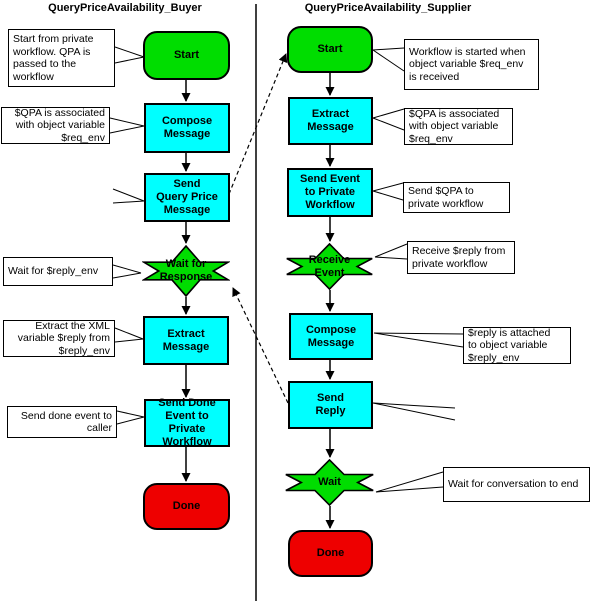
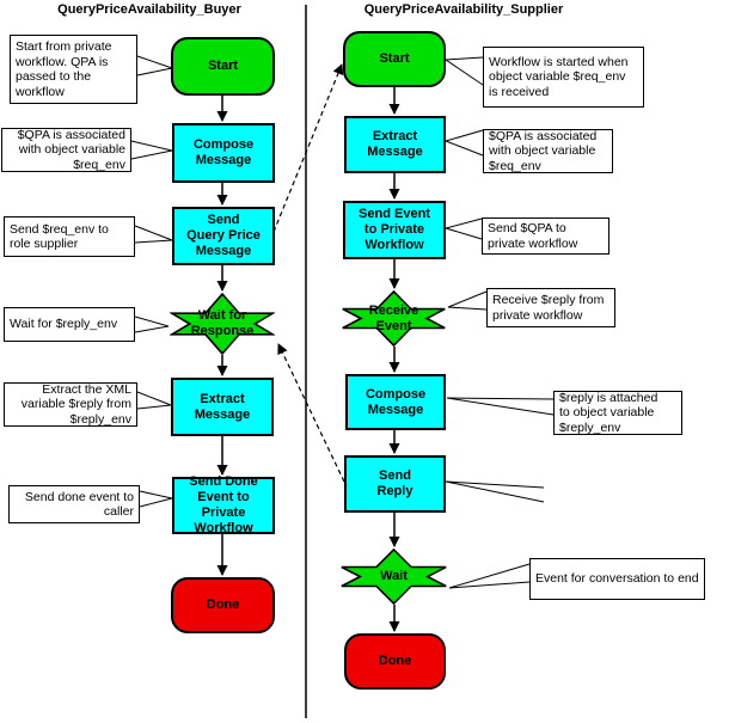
  QueryPriceAvailability_Buyer
  QueryPriceAvailability_Supplier
  Start
  Compose
  Message
  Send
  Query Price
  Message
  Wait for
  Response
  Extract
  Message
  Send Done
  Event to Private
  Workflow
  Done
  Start from private
  workflow. QPA is
  passed to the
  workflow
  $QPA is associated
  with object variable
  $req_env
+ Send $req_env to
+ role supplier
  Wait for $reply_env
  Extract the XML
  variable $reply from
  $reply_env
  Send done event to
  caller
  Start
  Extract
  Message
  Send Event
  to Private
  Workflow
  Receive
  Event
  Compose
  Message
  Send
  Reply
  Wait
  Done
  Workflow is started when
  object variable $req_env
  is received
  $QPA is associated
  with object variable
  $req_env
  Send $QPA to
  private workflow
  Receive $reply from
  private workflow
  $reply is attached
  to object variable
  $reply_env
- Wait for conversation to end
+ Event for conversation to end
